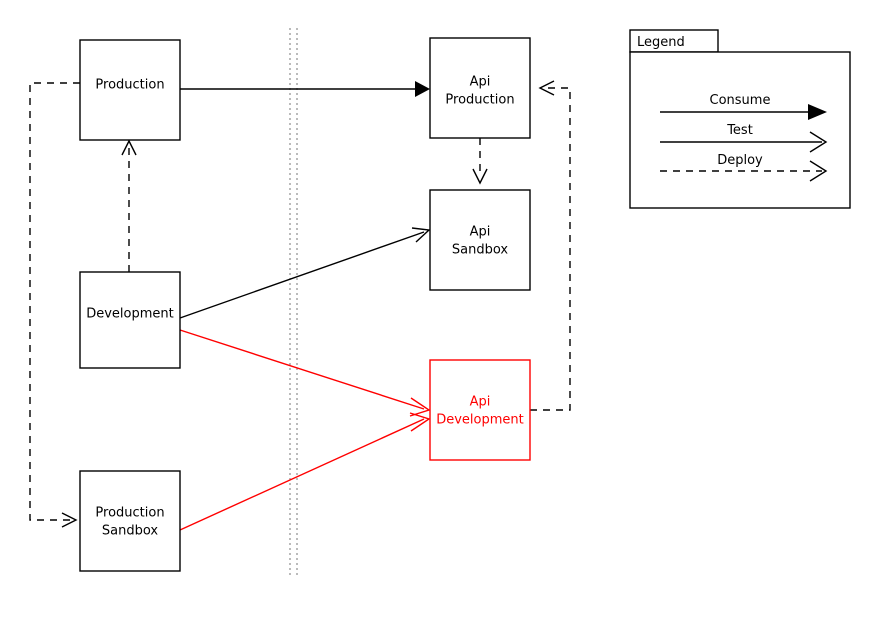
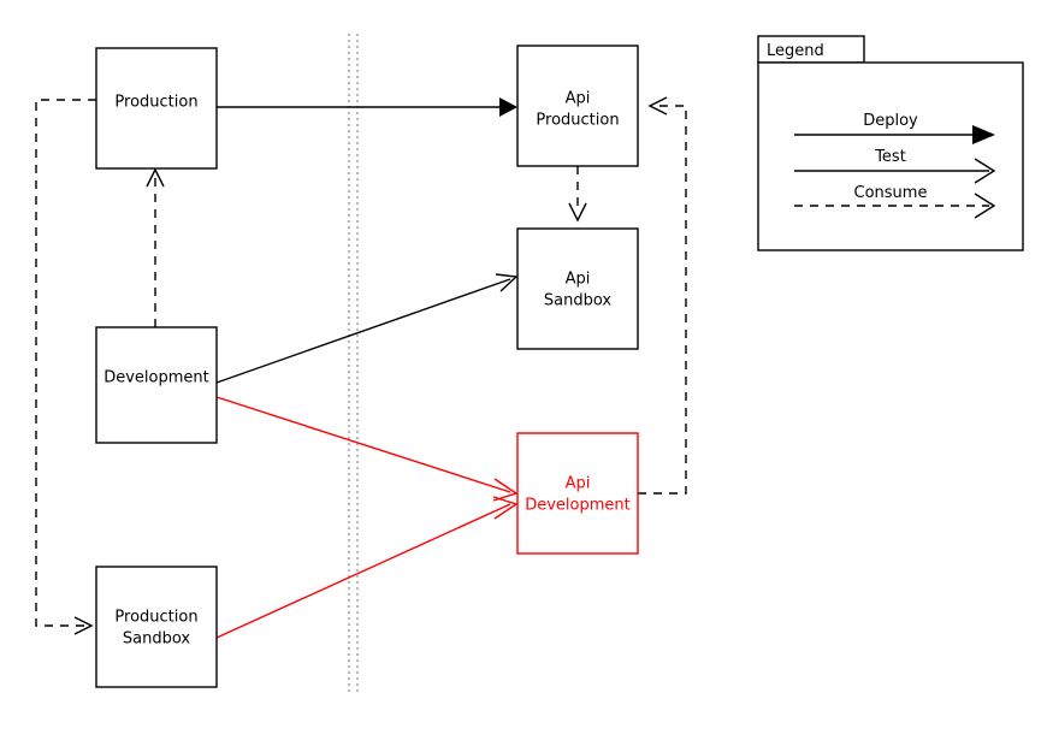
  Production
  Development
  Production
  Sandbox
  Api
  Production
  Api
  Sandbox
  Api
  Development
  Legend
- Consume
+ Deploy
  Test
- Deploy
+ Consume
